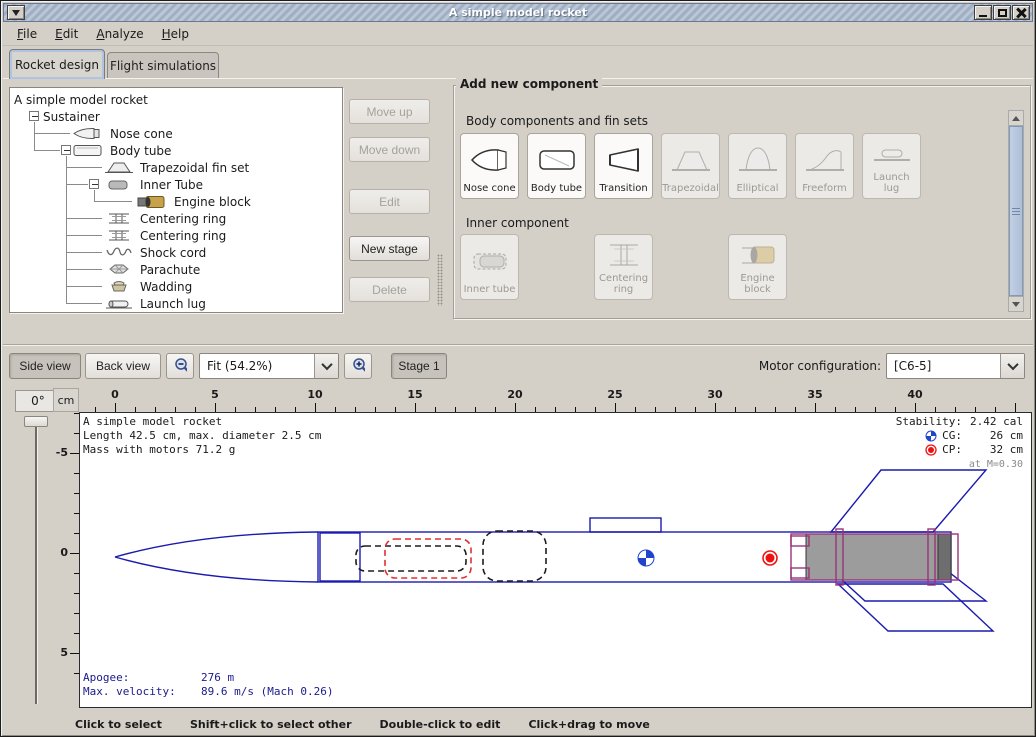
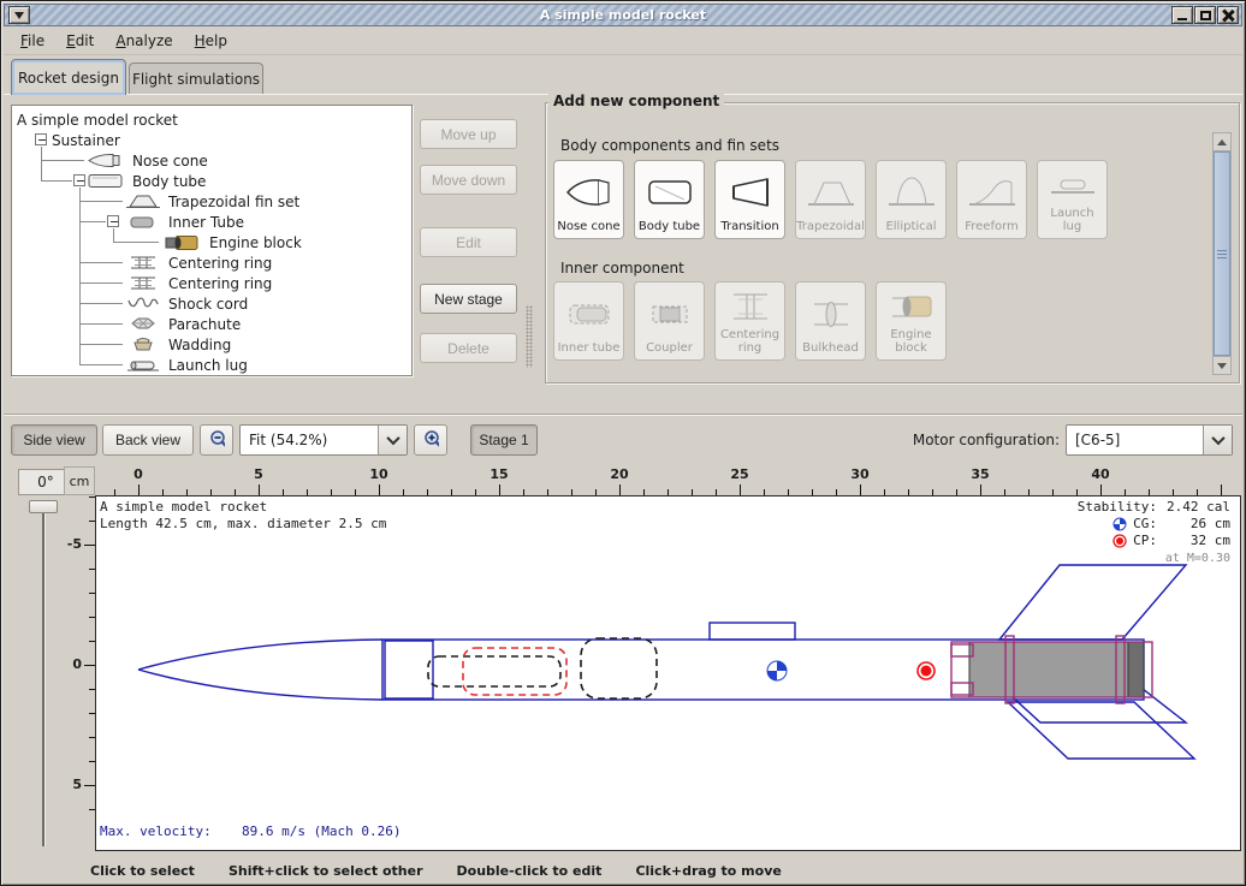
  A simple model rocket
  File
  Edit
  Analyze
  Help
  Rocket design
  Flight simulations
  A simple model rocket
  Sustainer
  Nose cone
  Body tube
  Trapezoidal fin set
  Inner Tube
  Engine block
  Centering ring
  Centering ring
  Shock cord
  Parachute
  Wadding
  Launch lug
  Move up
  Move down
  Edit
  New stage
  Delete
  Add new component
  Body components and fin sets
  Nose cone
  Body tube
  Transition
  Trapezoidal
  Elliptical
  Freeform
  Launch lug
  Inner component
  Inner tube
+ Coupler
  Centering ring
+ Bulkhead
  Engine block
  Side view
  Back view
  Fit (54.2%)
  Stage 1
  Motor configuration:
  [C6-5]
  0°
  cm
  0
  5
  10
  15
  20
  25
  30
  35
  40
  -5
  0
  5
  A simple model rocket
  Length 42.5 cm, max. diameter 2.5 cm
- Mass with motors 71.2 g
  Stability:
  2.42 cal
  CG:
  26 cm
  CP:
  32 cm
  at M=0.30
- Apogee:
- 276 m
  Max. velocity:
  89.6 m/s (Mach 0.26)
  Click to select
  Shift+click to select other
  Double-click to edit
  Click+drag to move
